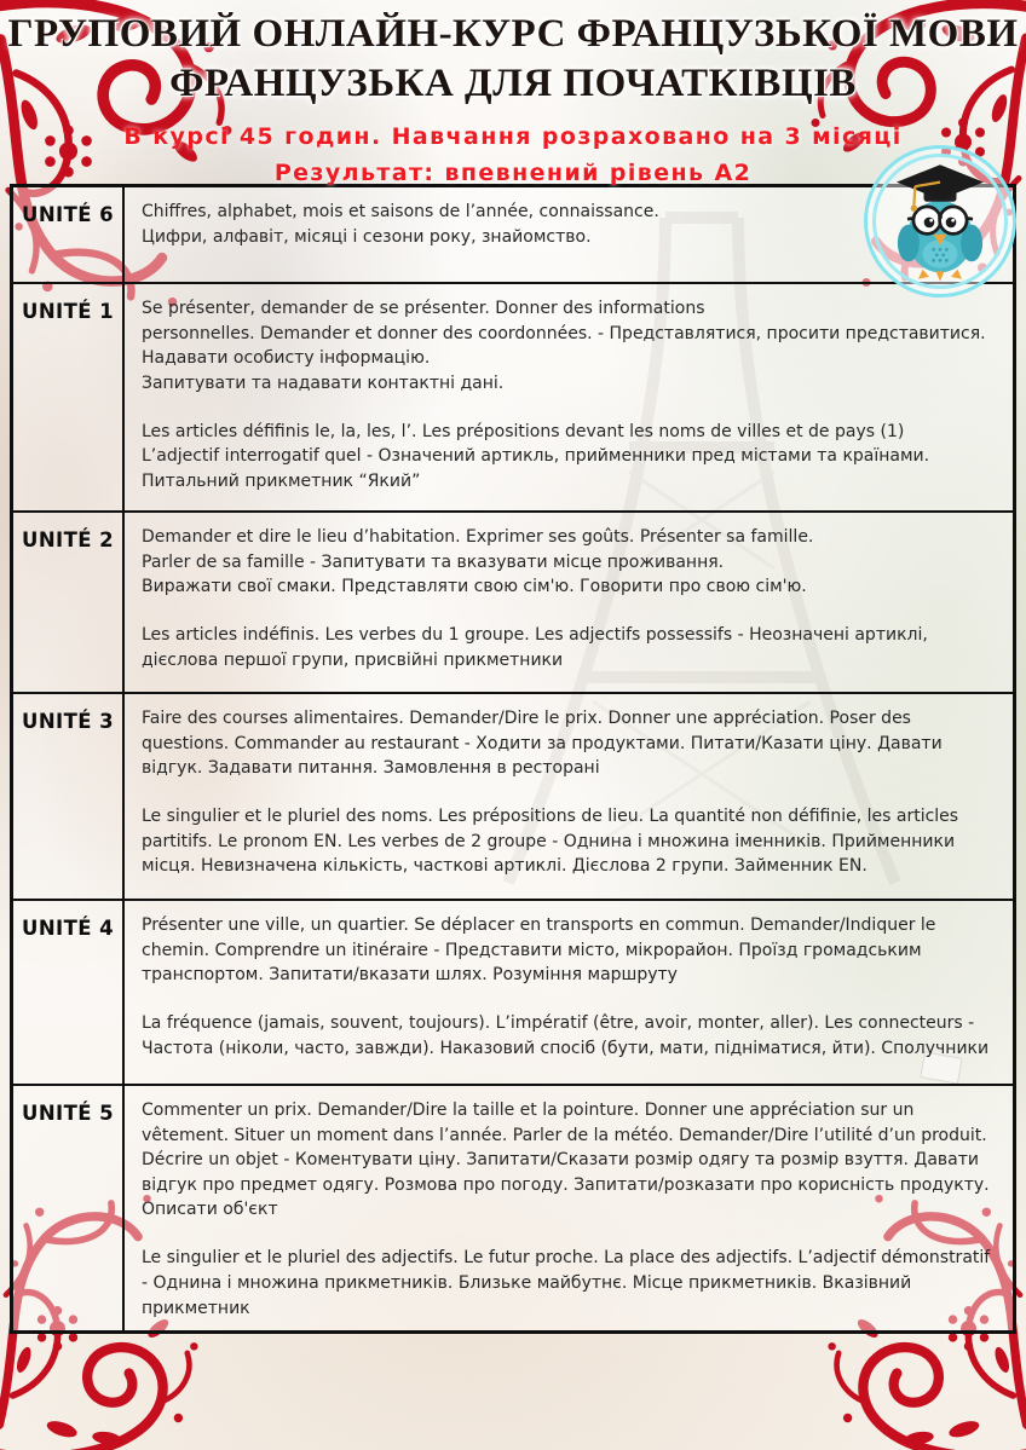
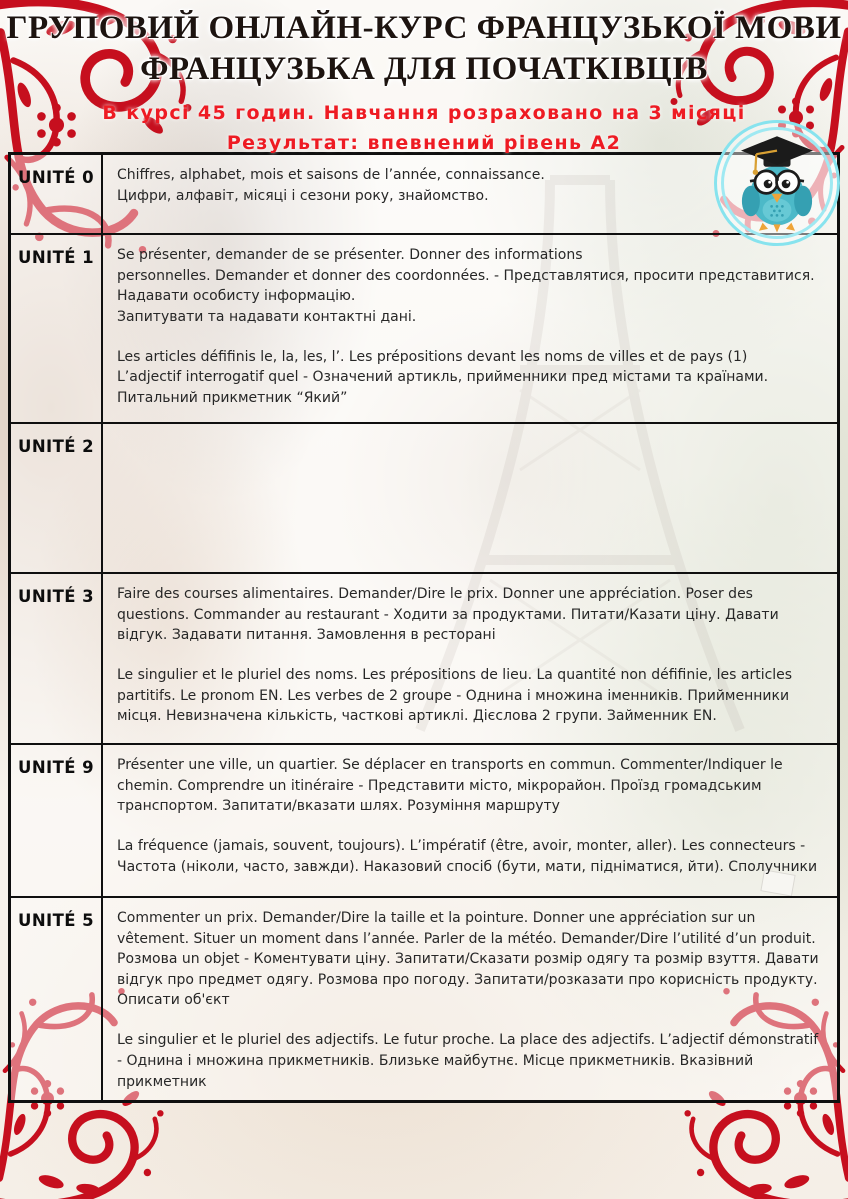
  ГРУПОВИЙ ОНЛАЙН-КУРС ФРАНЦУЗЬКОЇ МОВИ
  ФРАНЦУЗЬКА ДЛЯ ПОЧАТКІВЦІВ
  В курсі 45 годин. Навчання розраховано на 3 місяці
  Результат: впевнений рівень А2
- UNITÉ 6
+ UNITÉ 0
  Chiffres, alphabet, mois et saisons de l’année, connaissance.
  Цифри, алфавіт, місяці і сезони року, знайомство.
  UNITÉ 1
  Se présenter, demander de se présenter. Donner des informations
  personnelles. Demander et donner des coordonnées. - Представлятися, просити представитися. Надавати особисту інформацію.
  Запитувати та надавати контактні дані.
  Les articles défifinis le, la, les, l’. Les prépositions devant les noms de villes et de pays (1)
  L’adjectif interrogatif quel - Означений артикль, прийменники пред містами та країнами. Питальний прикметник “Який”
  UNITÉ 2
- Demander et dire le lieu d’habitation. Exprimer ses goûts. Présenter sa famille.
- Parler de sa famille - Запитувати та вказувати місце проживання.
- Виражати свої смаки. Представляти свою сім'ю. Говорити про свою сім'ю.
- Les articles indéfinis. Les verbes du 1 groupe. Les adjectifs possessifs - Неозначені артиклі, дієслова першої групи, присвійні прикметники
  UNITÉ 3
  Faire des courses alimentaires. Demander/Dire le prix. Donner une appréciation. Poser des questions. Commander au restaurant - Ходити за продуктами. Питати/Казати ціну. Давати відгук. Задавати питання. Замовлення в ресторані
  Le singulier et le pluriel des noms. Les prépositions de lieu. La quantité non défifinie, les articles partitifs. Le pronom EN. Les verbes de 2 groupe - Однина і множина іменників. Прийменники місця. Невизначена кількість, часткові артиклі. Дієслова 2 групи. Займенник EN.
- UNITÉ 4
+ UNITÉ 9
- Présenter une ville, un quartier. Se déplacer en transports en commun. Demander/Indiquer le chemin. Comprendre un itinéraire - Представити місто, мікрорайон. Проїзд громадським транспортом. Запитати/вказати шлях. Розуміння маршруту
+ Présenter une ville, un quartier. Se déplacer en transports en commun. Commenter/Indiquer le chemin. Comprendre un itinéraire - Представити місто, мікрорайон. Проїзд громадським транспортом. Запитати/вказати шлях. Розуміння маршруту
  La fréquence (jamais, souvent, toujours). L’impératif (être, avoir, monter, aller). Les connecteurs - Частота (ніколи, часто, завжди). Наказовий спосіб (бути, мати, підніматися, йти). Сполучники
  UNITÉ 5
- Commenter un prix. Demander/Dire la taille et la pointure. Donner une appréciation sur un vêtement. Situer un moment dans l’année. Parler de la météo. Demander/Dire l’utilité d’un produit. Décrire un objet - Коментувати ціну. Запитати/Сказати розмір одягу та розмір взуття. Давати відгук про предмет одягу. Розмова про погоду. Запитати/розказати про корисність продукту. Описати об'єкт
+ Commenter un prix. Demander/Dire la taille et la pointure. Donner une appréciation sur un vêtement. Situer un moment dans l’année. Parler de la météo. Demander/Dire l’utilité d’un produit. Розмова un objet - Коментувати ціну. Запитати/Сказати розмір одягу та розмір взуття. Давати відгук про предмет одягу. Розмова про погоду. Запитати/розказати про корисність продукту. Описати об'єкт
  Le singulier et le pluriel des adjectifs. Le futur proche. La place des adjectifs. L’adjectif démonstratif - Однина і множина прикметників. Близьке майбутнє. Місце прикметників. Вказівний прикметник
